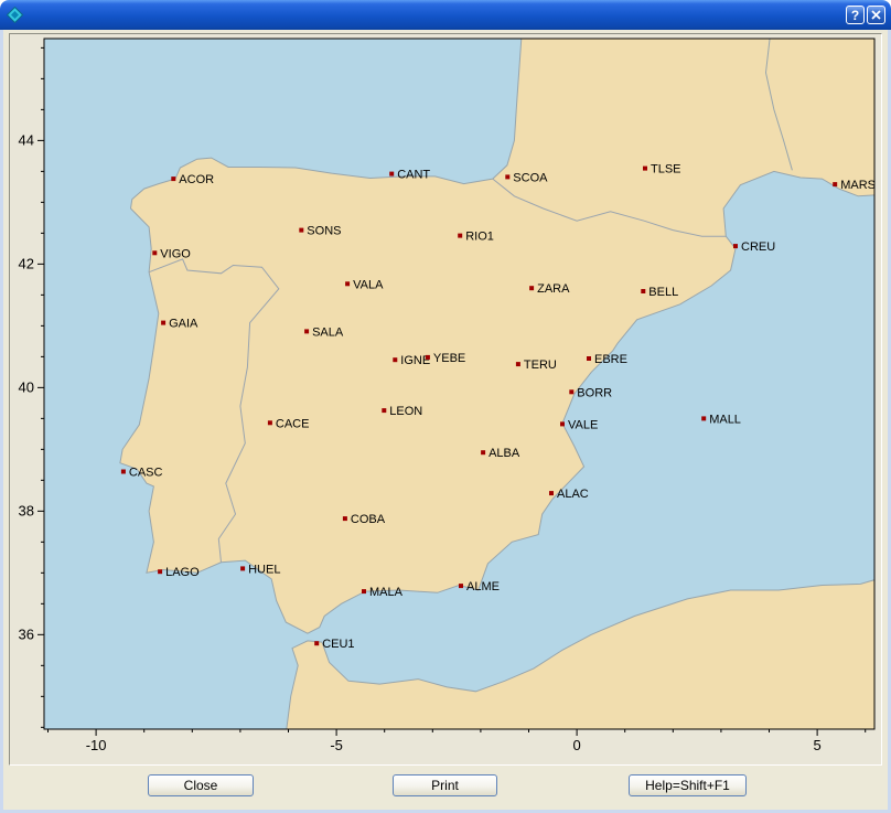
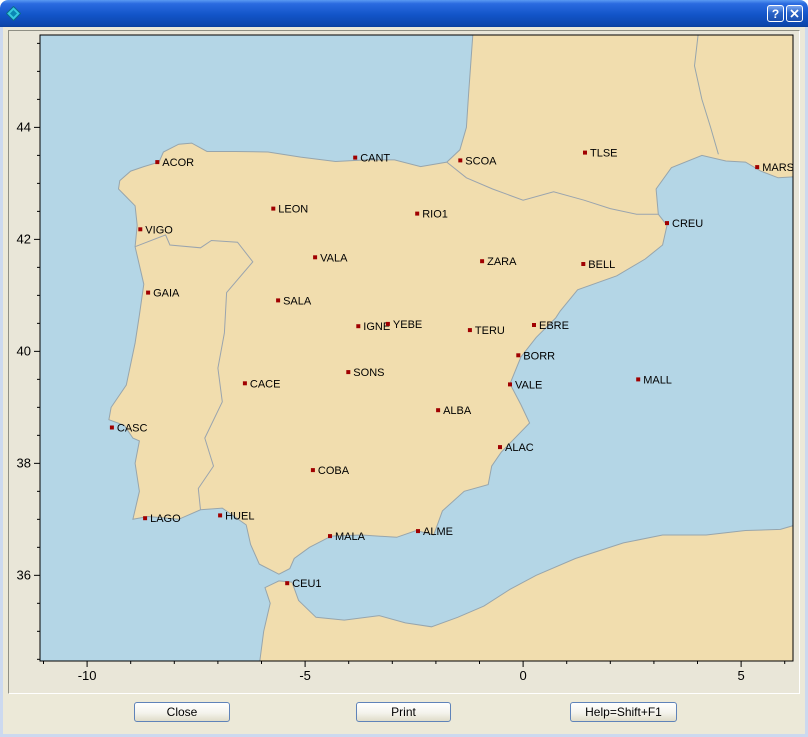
  ?
  -10
  -5
  0
  5
  36
  38
  40
  42
  44
  ACOR
  CANT
  SCOA
  TLSE
  MARS
- SONS
+ LEON
  RIO1
  CREU
  VIGO
  VALA
  ZARA
  BELL
  GAIA
  SALA
  IGNE
  YEBE
  TERU
  EBRE
  BORR
  CACE
- LEON
+ SONS
  VALE
  MALL
  ALBA
  CASC
  ALAC
  COBA
  LAGO
  HUEL
  MALA
  ALME
  CEU1
  Close
  Print
  Help=Shift+F1
